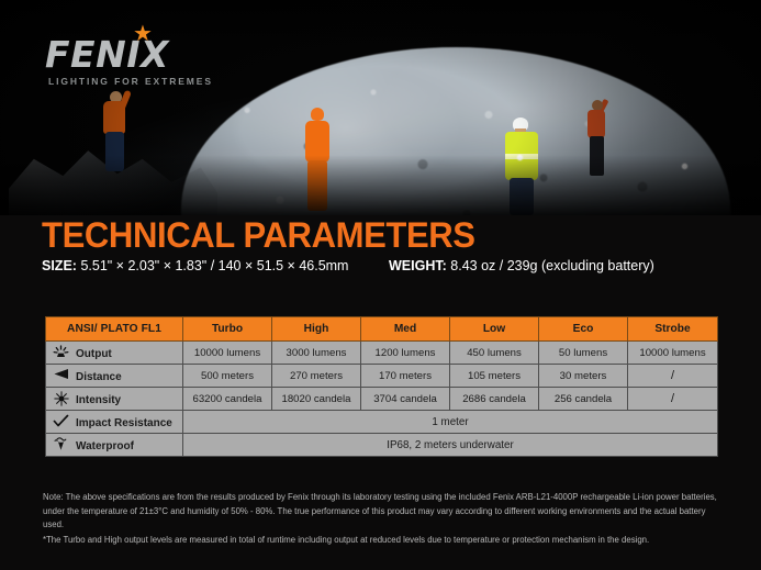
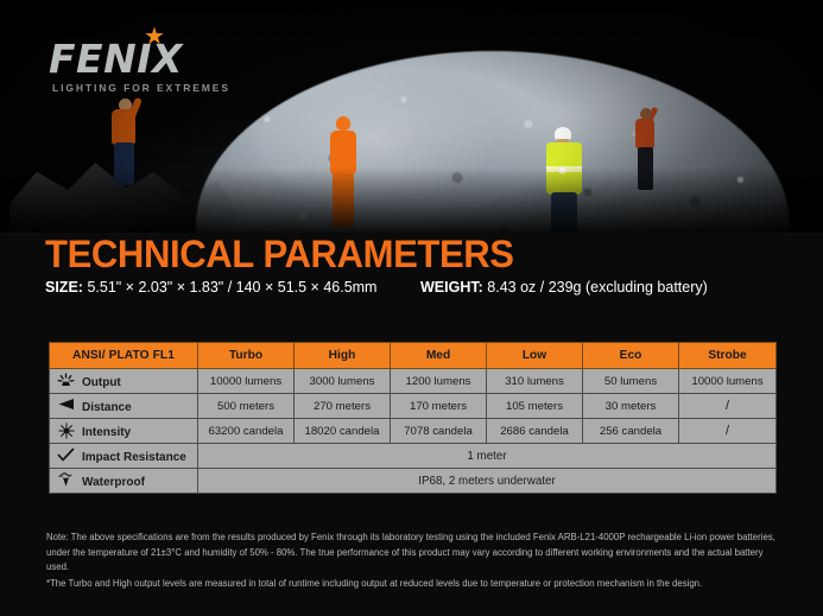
  ★
  FENIX
  LIGHTING FOR EXTREMES
  TECHNICAL PARAMETERS
  SIZE: 5.51" × 2.03" × 1.83" / 140 × 51.5 × 46.5mm
  WEIGHT: 8.43 oz / 239g (excluding battery)
  ANSI/ PLATO FL1	Turbo	High	Med	Low	Eco	Strobe
- Output	10000 lumens	3000 lumens	1200 lumens	450 lumens	50 lumens	10000 lumens
+ Output	10000 lumens	3000 lumens	1200 lumens	310 lumens	50 lumens	10000 lumens
  Distance	500 meters	270 meters	170 meters	105 meters	30 meters	/
- Intensity	63200 candela	18020 candela	3704 candela	2686 candela	256 candela	/
+ Intensity	63200 candela	18020 candela	7078 candela	2686 candela	256 candela	/
  Impact Resistance	1 meter
  Waterproof	IP68, 2 meters underwater
  Note: The above specifications are from the results produced by Fenix through its laboratory testing using the included Fenix ARB-L21-4000P rechargeable Li-ion power batteries, under the temperature of 21±3°C and humidity of 50% - 80%. The true performance of this product may vary according to different working environments and the actual battery used.
  *The Turbo and High output levels are measured in total of runtime including output at reduced levels due to temperature or protection mechanism in the design.
